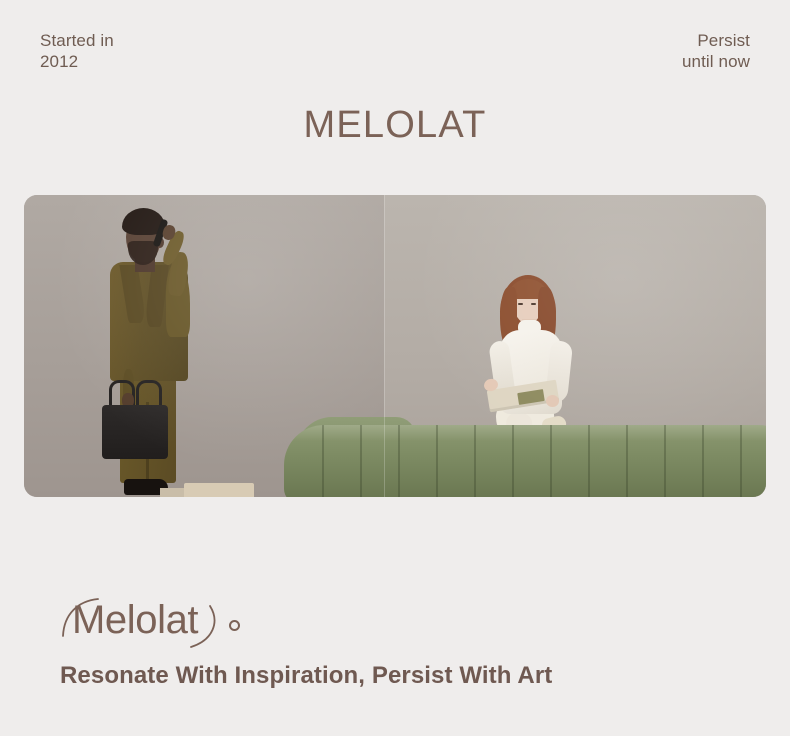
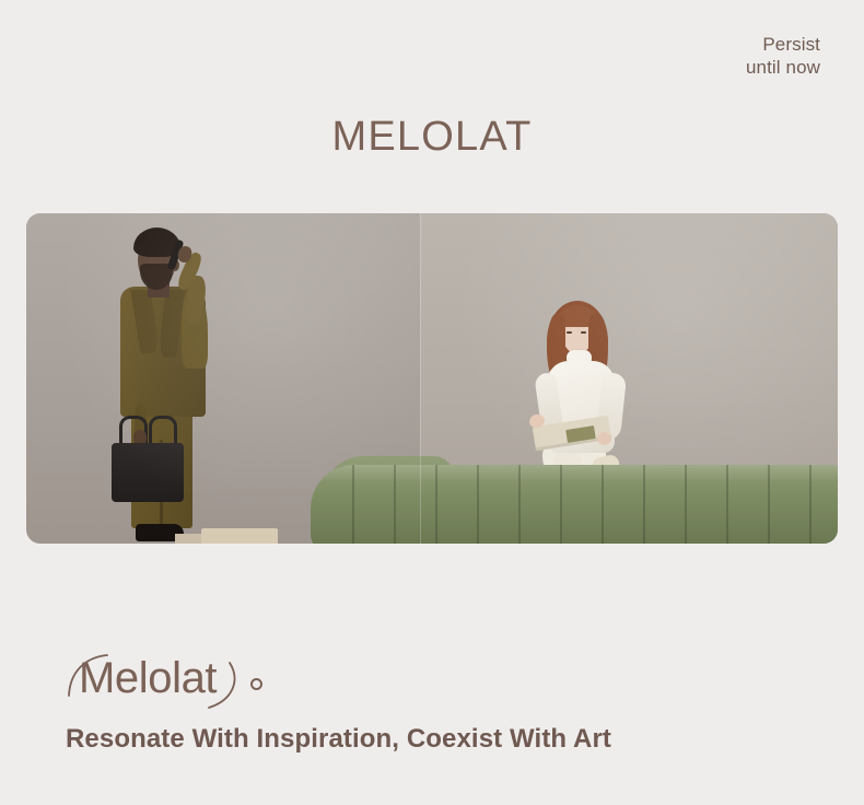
- Started in
- 2012
  Persist
  until now
  MELOLAT
  Melolat
- Resonate With Inspiration, Persist With Art
+ Resonate With Inspiration, Coexist With Art
